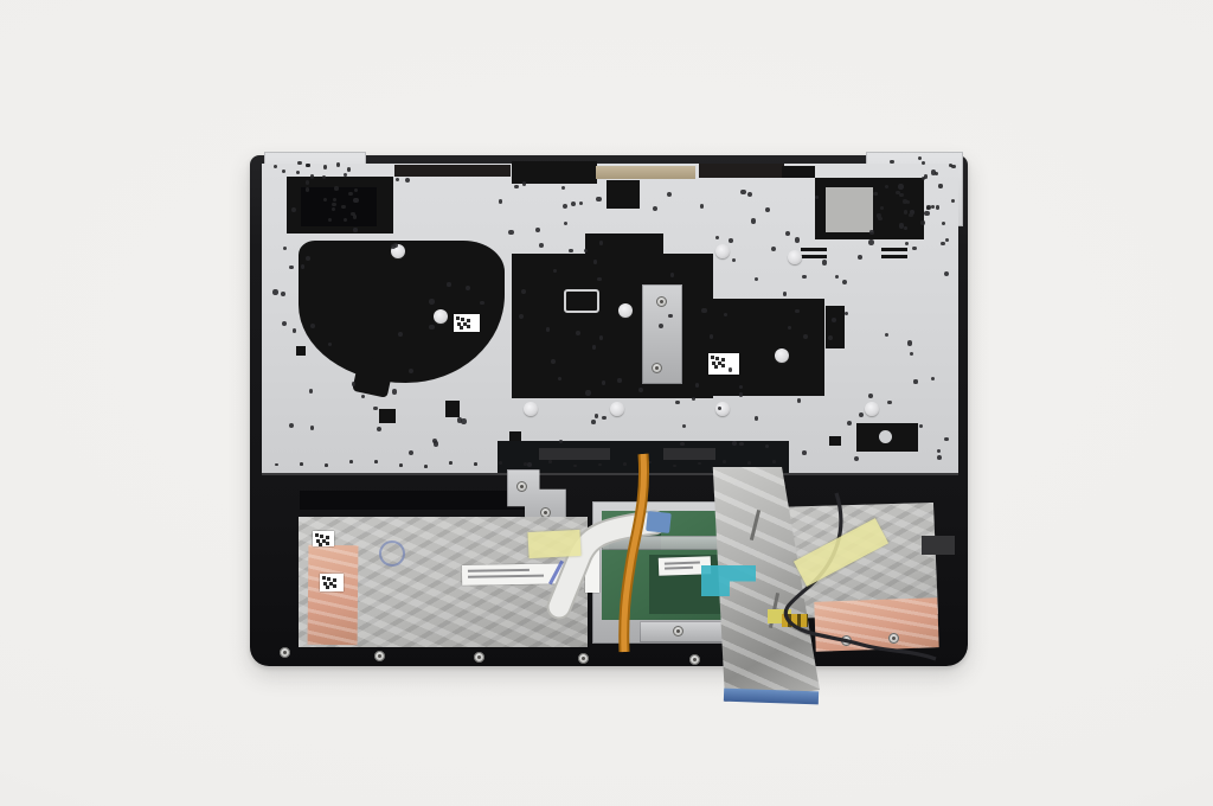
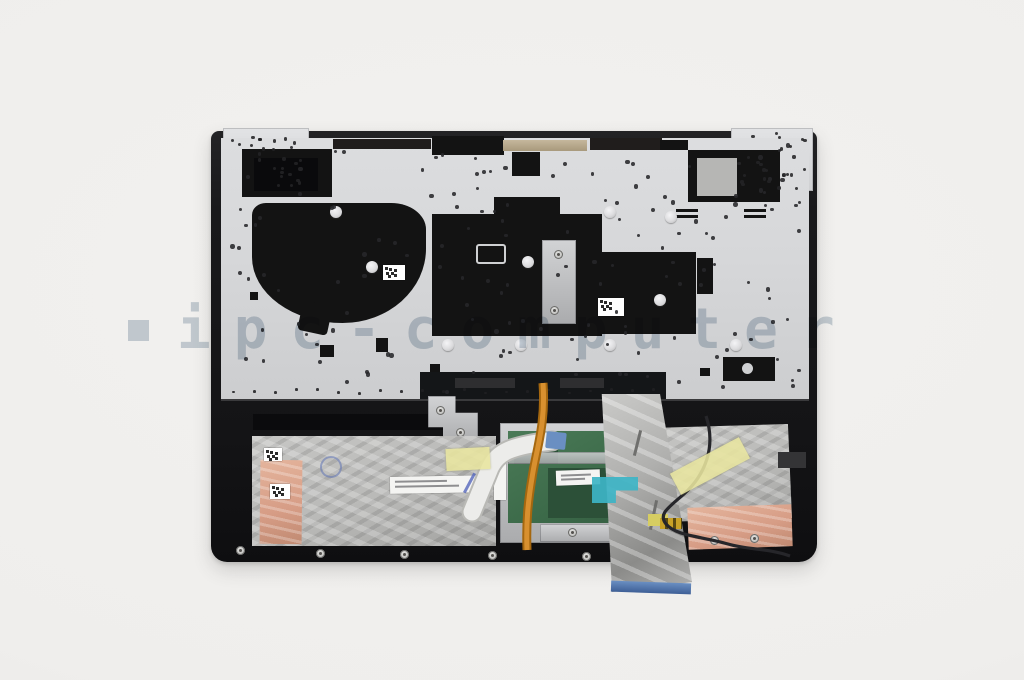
+ ipc-computer
